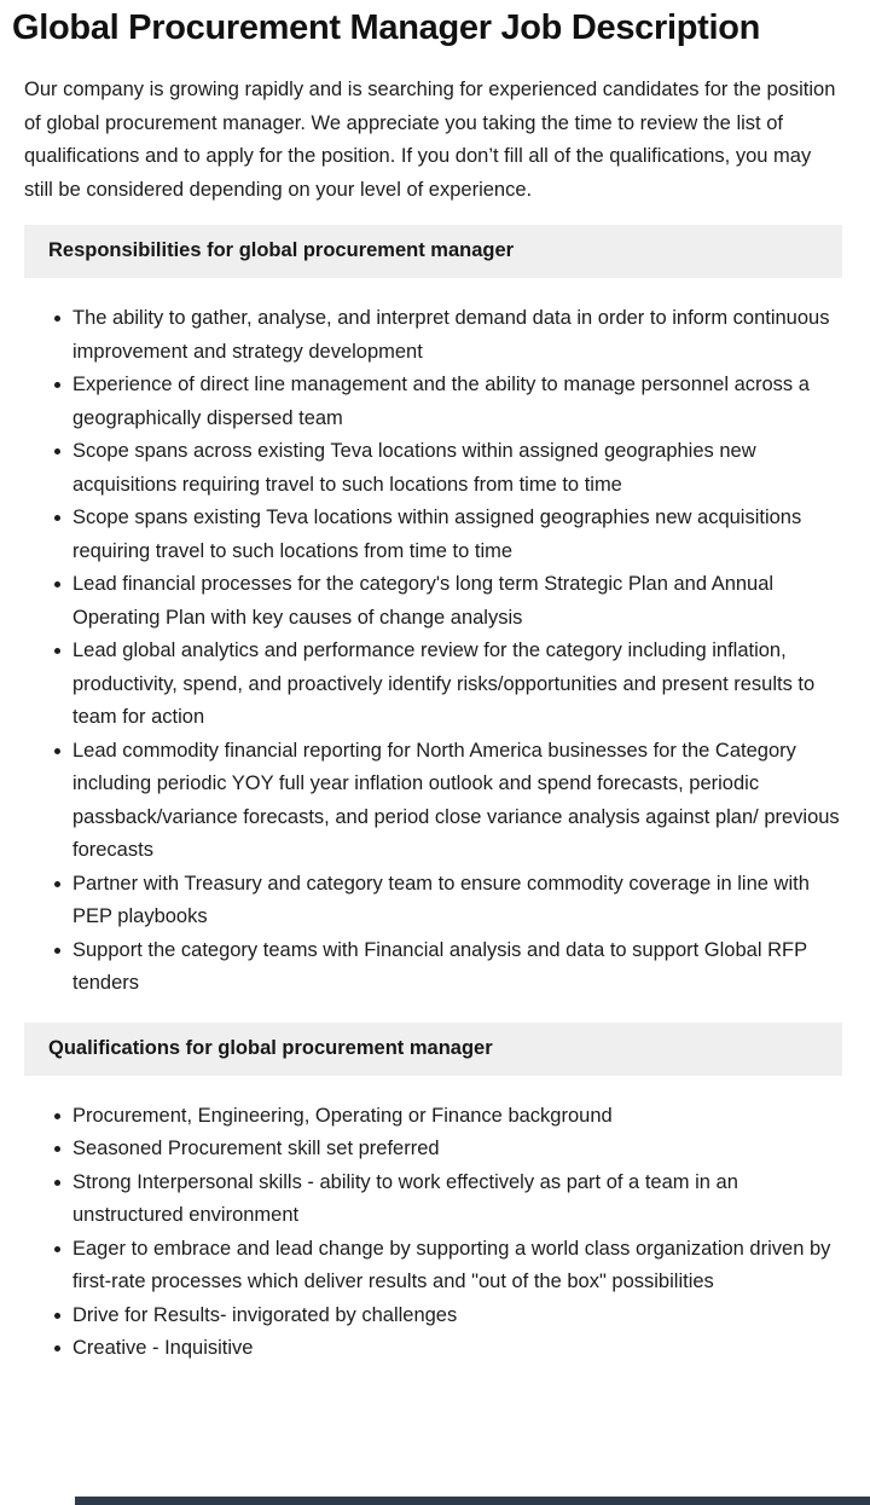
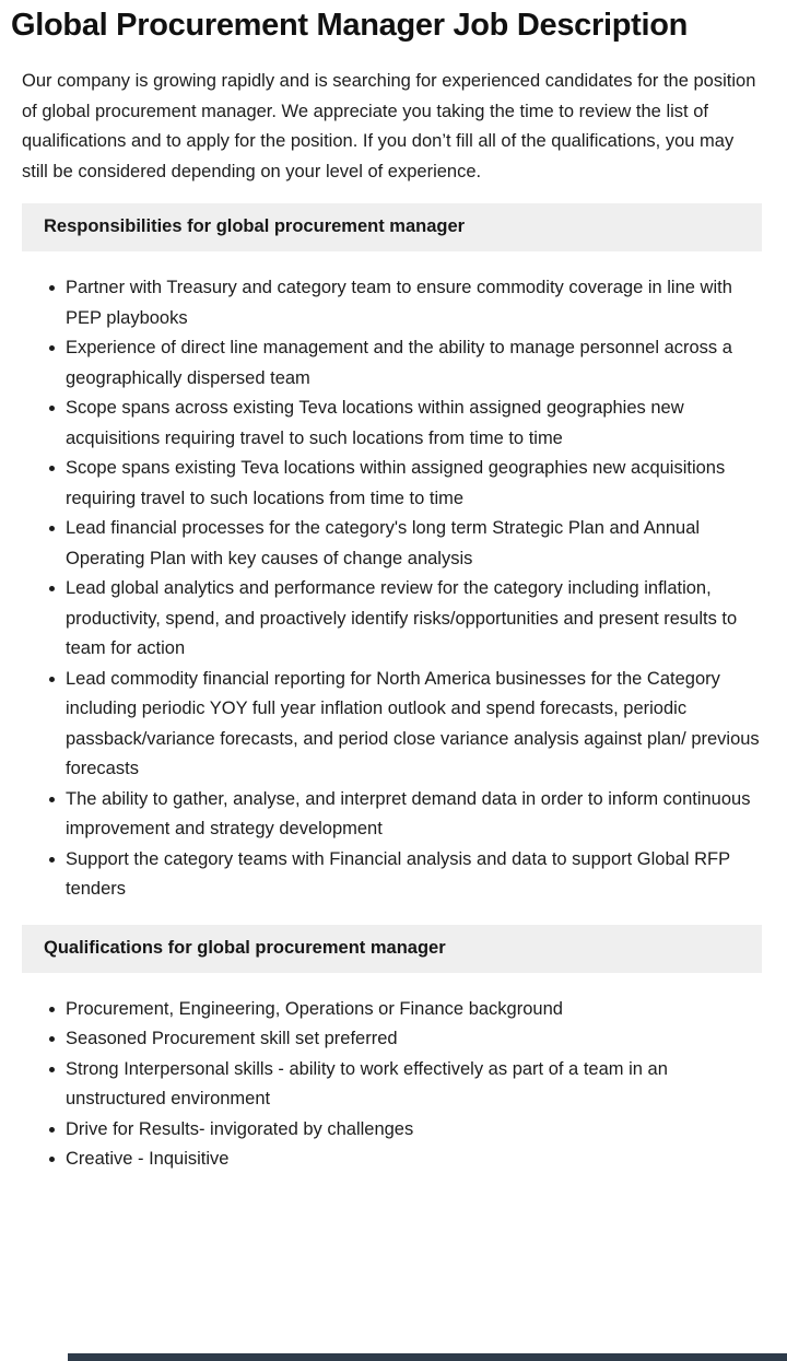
  Global Procurement Manager Job Description
  Our company is growing rapidly and is searching for experienced candidates for the position of global procurement manager. We appreciate you taking the time to review the list of qualifications and to apply for the position. If you don’t fill all of the qualifications, you may still be considered depending on your level of experience.
  Responsibilities for global procurement manager
- The ability to gather, analyse, and interpret demand data in order to inform continuous improvement and strategy development
+ Partner with Treasury and category team to ensure commodity coverage in line with PEP playbooks
  Experience of direct line management and the ability to manage personnel across a geographically dispersed team
  Scope spans across existing Teva locations within assigned geographies new acquisitions requiring travel to such locations from time to time
  Scope spans existing Teva locations within assigned geographies new acquisitions requiring travel to such locations from time to time
  Lead financial processes for the category's long term Strategic Plan and Annual Operating Plan with key causes of change analysis
  Lead global analytics and performance review for the category including inflation, productivity, spend, and proactively identify risks/opportunities and present results to team for action
  Lead commodity financial reporting for North America businesses for the Category including periodic YOY full year inflation outlook and spend forecasts, periodic passback/variance forecasts, and period close variance analysis against plan/ previous forecasts
- Partner with Treasury and category team to ensure commodity coverage in line with PEP playbooks
+ The ability to gather, analyse, and interpret demand data in order to inform continuous improvement and strategy development
  Support the category teams with Financial analysis and data to support Global RFP tenders
  Qualifications for global procurement manager
- Procurement, Engineering, Operating or Finance background
+ Procurement, Engineering, Operations or Finance background
  Seasoned Procurement skill set preferred
  Strong Interpersonal skills - ability to work effectively as part of a team in an unstructured environment
- Eager to embrace and lead change by supporting a world class organization driven by first-rate processes which deliver results and "out of the box" possibilities
  Drive for Results- invigorated by challenges
  Creative - Inquisitive
